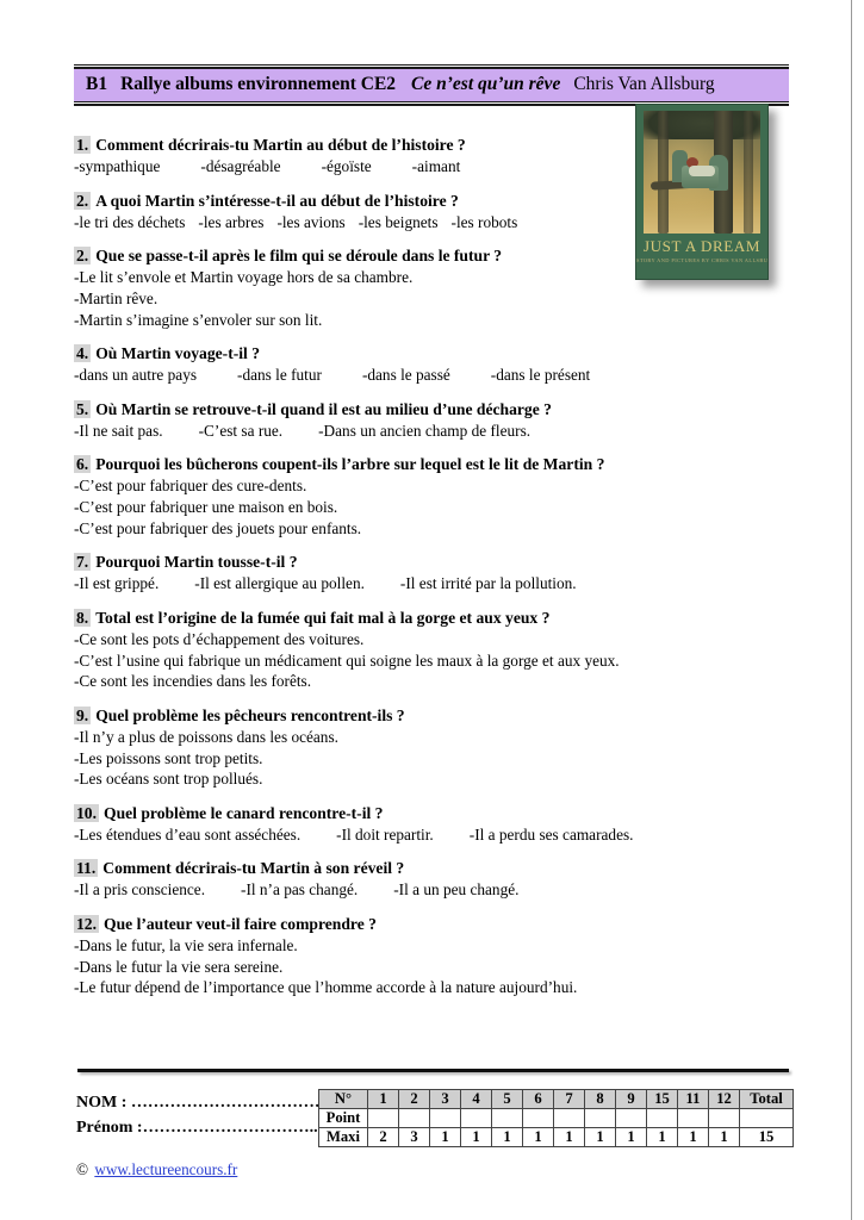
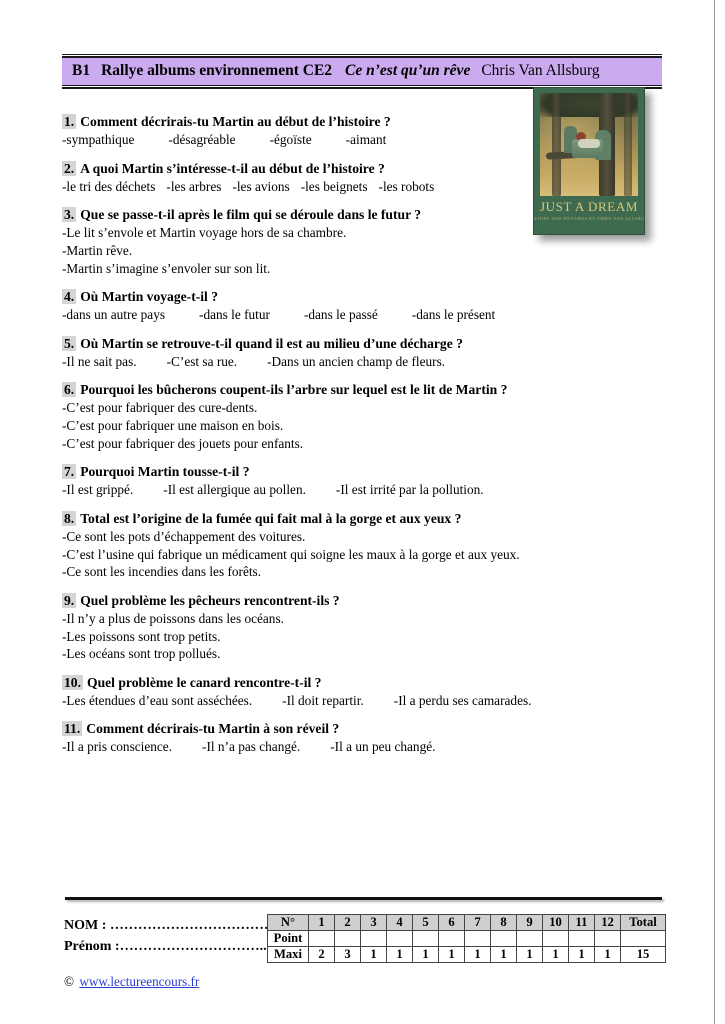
  B1
  Rallye albums environnement CE2
  Ce n’est qu’un rêve
  Chris Van Allsburg
  JUST A DREAM
  1. Comment décrirais-tu Martin au début de l’histoire ?
  -sympathique -désagréable -égoïste -aimant
  2. A quoi Martin s’intéresse-t-il au début de l’histoire ?
  -le tri des déchets -les arbres -les avions -les beignets -les robots
- 2. Que se passe-t-il après le film qui se déroule dans le futur ?
+ 3. Que se passe-t-il après le film qui se déroule dans le futur ?
  -Le lit s’envole et Martin voyage hors de sa chambre.
  -Martin rêve.
  -Martin s’imagine s’envoler sur son lit.
  4. Où Martin voyage-t-il ?
  -dans un autre pays -dans le futur -dans le passé -dans le présent
  5. Où Martin se retrouve-t-il quand il est au milieu d’une décharge ?
  -Il ne sait pas. -C’est sa rue. -Dans un ancien champ de fleurs.
  6. Pourquoi les bûcherons coupent-ils l’arbre sur lequel est le lit de Martin ?
  -C’est pour fabriquer des cure-dents.
  -C’est pour fabriquer une maison en bois.
  -C’est pour fabriquer des jouets pour enfants.
  7. Pourquoi Martin tousse-t-il ?
  -Il est grippé. -Il est allergique au pollen. -Il est irrité par la pollution.
  8. Total est l’origine de la fumée qui fait mal à la gorge et aux yeux ?
  -Ce sont les pots d’échappement des voitures.
  -C’est l’usine qui fabrique un médicament qui soigne les maux à la gorge et aux yeux.
  -Ce sont les incendies dans les forêts.
  9. Quel problème les pêcheurs rencontrent-ils ?
  -Il n’y a plus de poissons dans les océans.
  -Les poissons sont trop petits.
  -Les océans sont trop pollués.
  10. Quel problème le canard rencontre-t-il ?
  -Les étendues d’eau sont asséchées. -Il doit repartir. -Il a perdu ses camarades.
  11. Comment décrirais-tu Martin à son réveil ?
  -Il a pris conscience. -Il n’a pas changé. -Il a un peu changé.
- 12. Que l’auteur veut-il faire comprendre ?
- -Dans le futur, la vie sera infernale.
- -Dans le futur la vie sera sereine.
- -Le futur dépend de l’importance que l’homme accorde à la nature aujourd’hui.
  NOM : ……………………………
  Prénom :…………………………..
- N°	1	2	3	4	5	6	7	8	9	15	11	12	Total
+ N°	1	2	3	4	5	6	7	8	9	10	11	12	Total
  Point
  Maxi	2	3	1	1	1	1	1	1	1	1	1	1	15
  © www.lectureencours.fr
